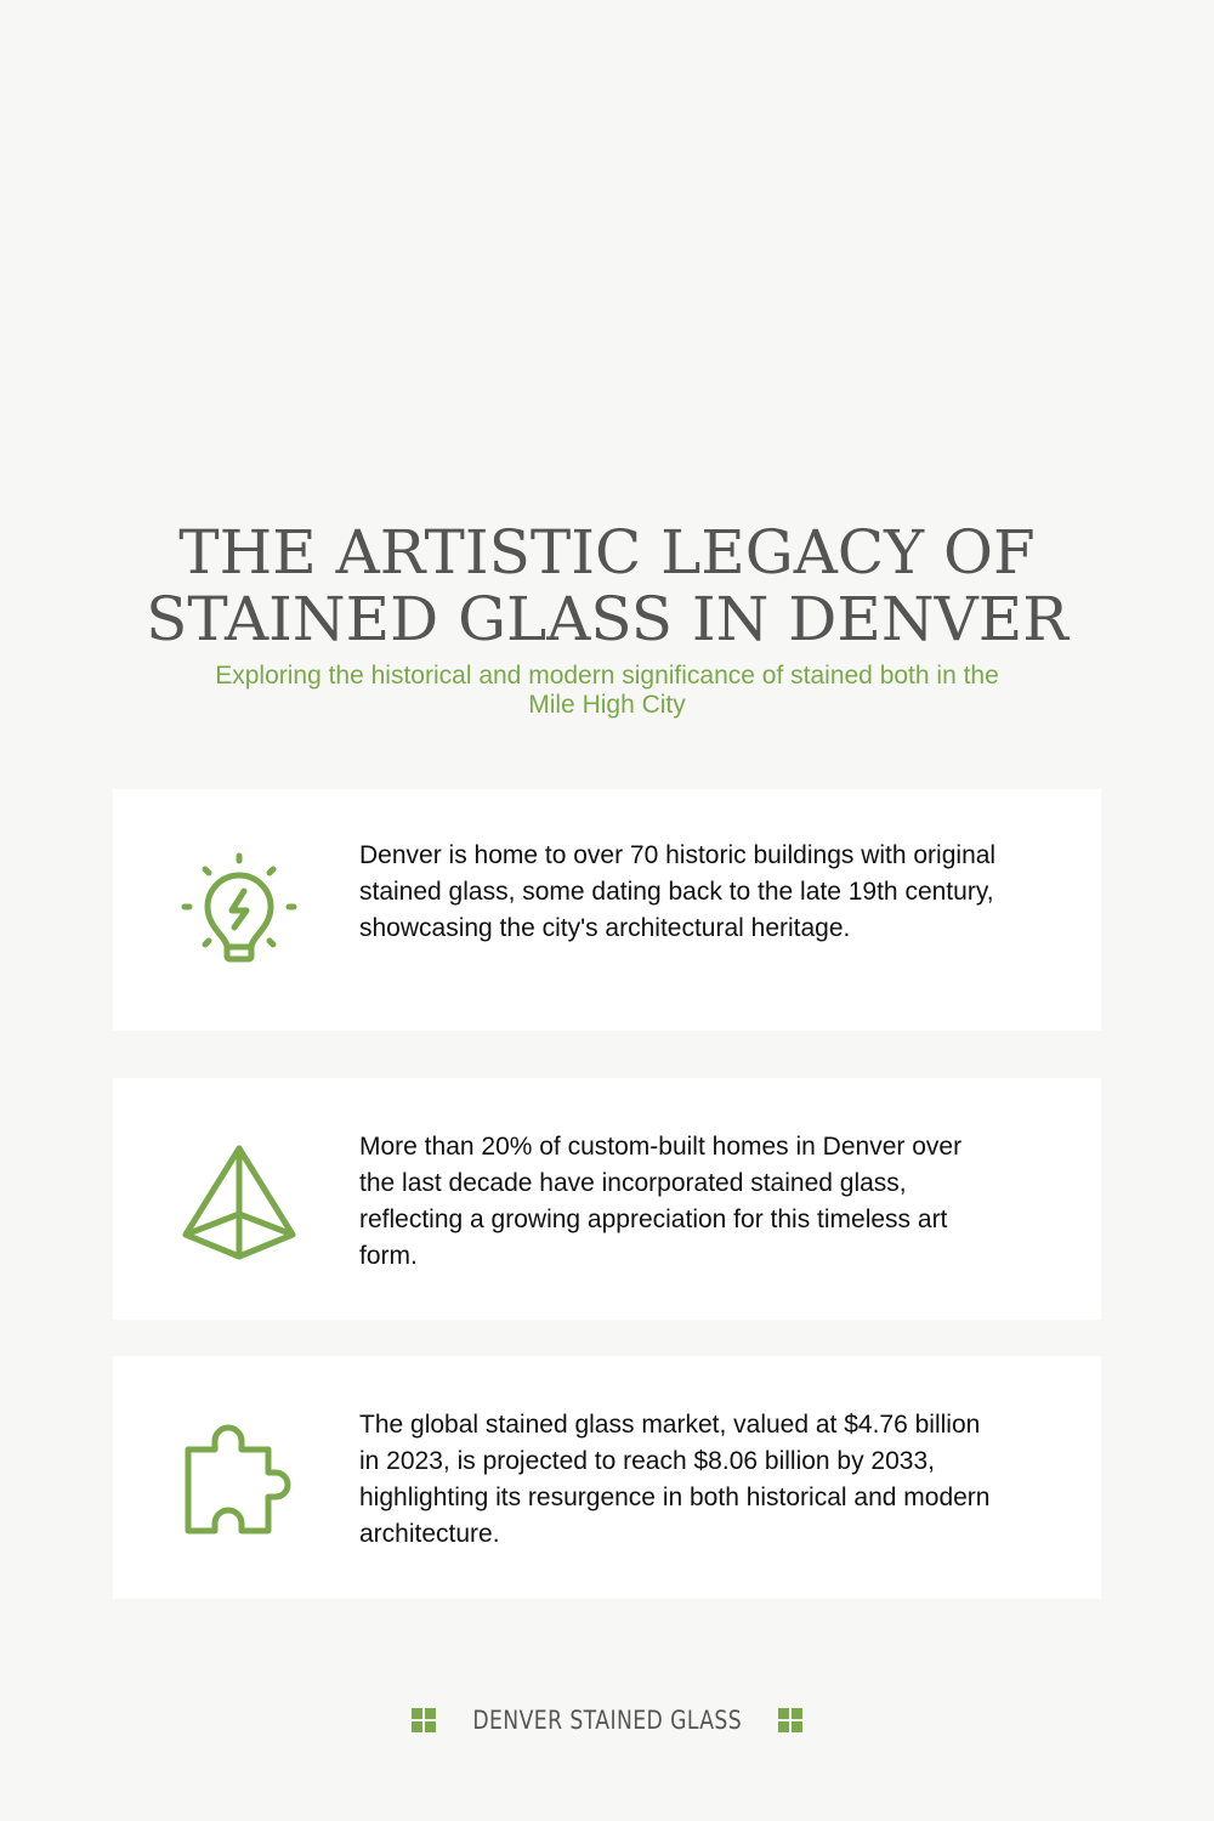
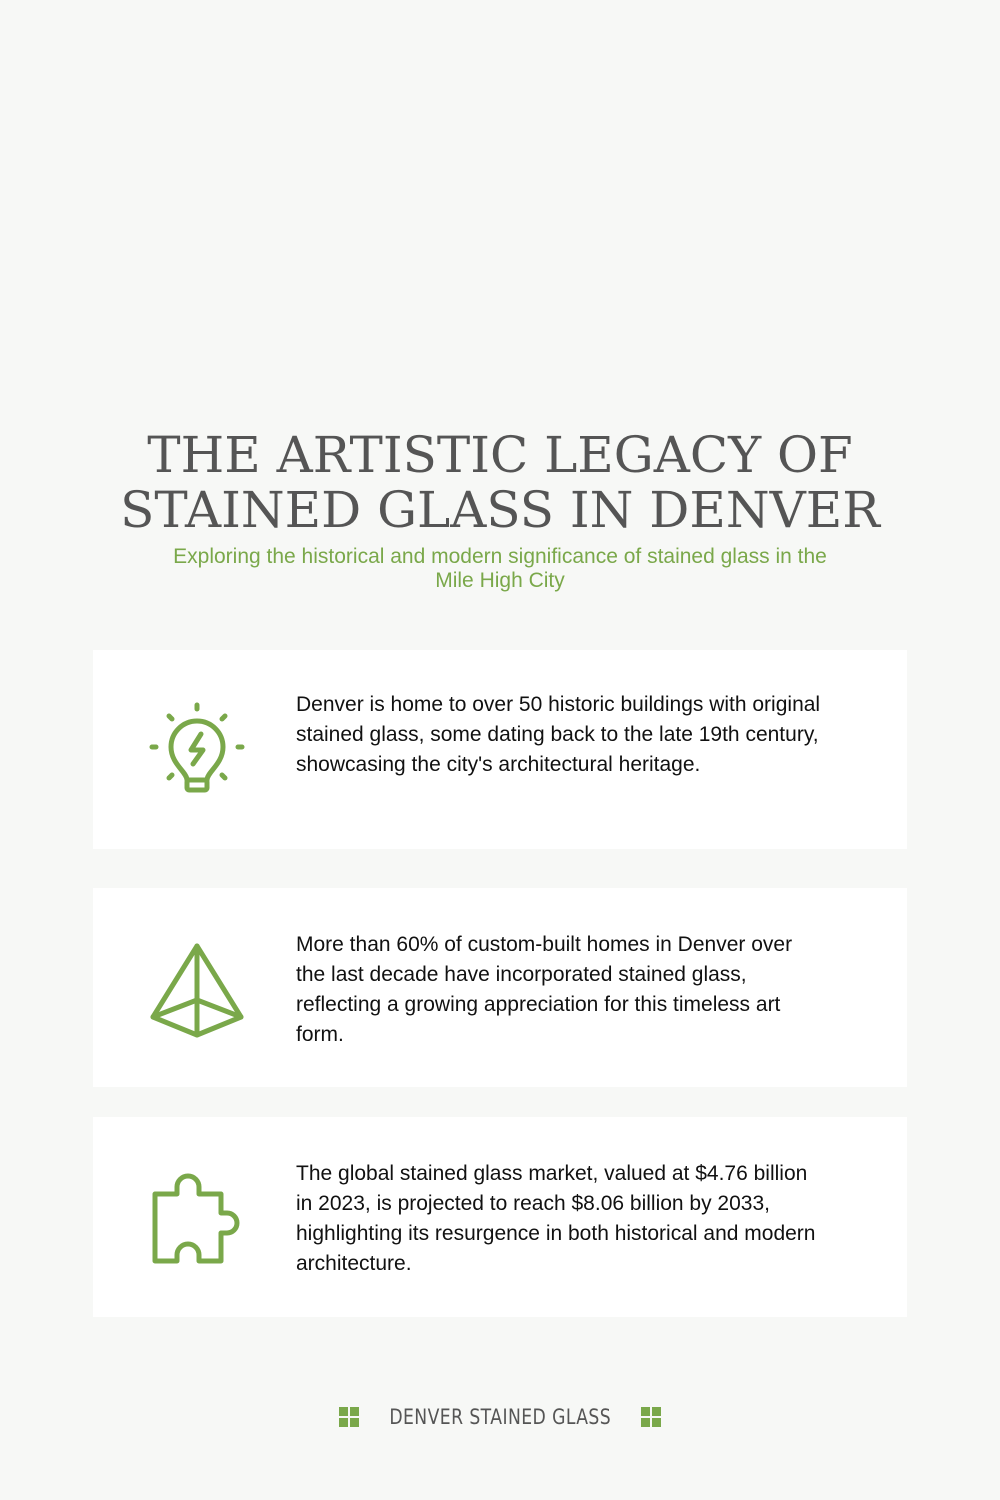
  THE ARTISTIC LEGACY OF
  STAINED GLASS IN DENVER
- Exploring the historical and modern significance of stained both in the Mile High City
+ Exploring the historical and modern significance of stained glass in the Mile High City
- Denver is home to over 70 historic buildings with original stained glass, some dating back to the late 19th century, showcasing the city's architectural heritage.
+ Denver is home to over 50 historic buildings with original stained glass, some dating back to the late 19th century, showcasing the city's architectural heritage.
- More than 20% of custom-built homes in Denver over the last decade have incorporated stained glass, reflecting a growing appreciation for this timeless art form.
+ More than 60% of custom-built homes in Denver over the last decade have incorporated stained glass, reflecting a growing appreciation for this timeless art form.
  The global stained glass market, valued at $4.76 billion in 2023, is projected to reach $8.06 billion by 2033, highlighting its resurgence in both historical and modern architecture.
  DENVER STAINED GLASS
